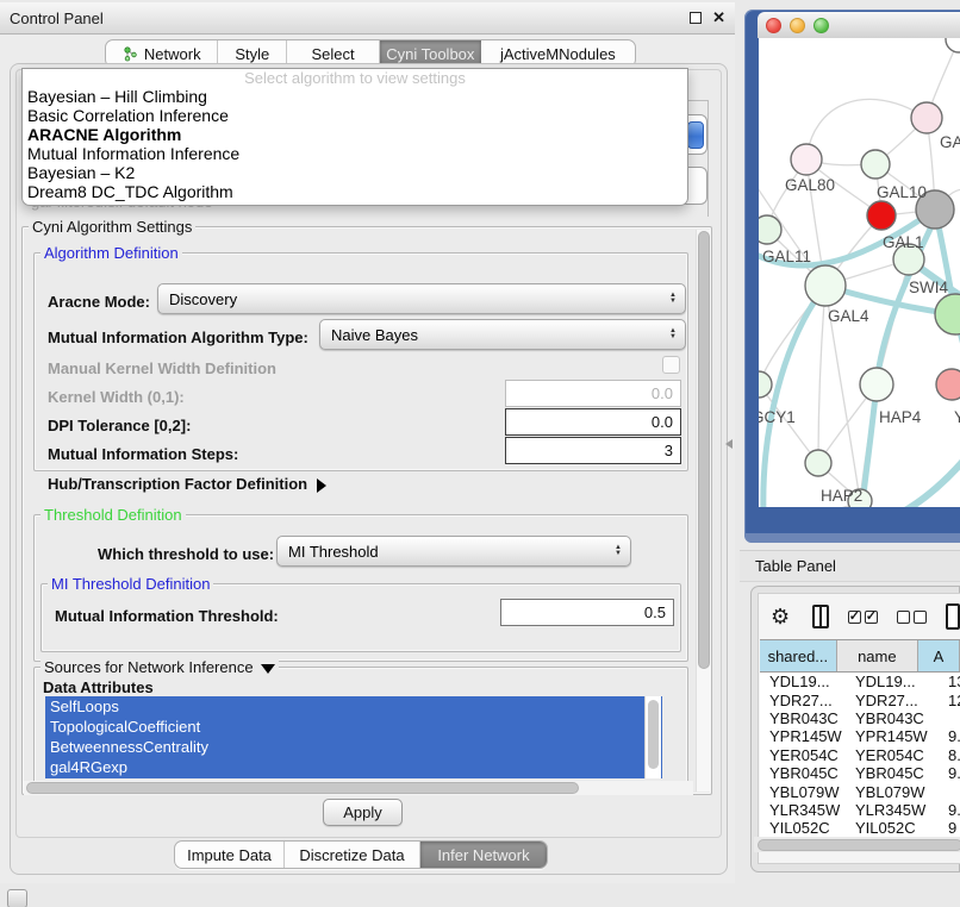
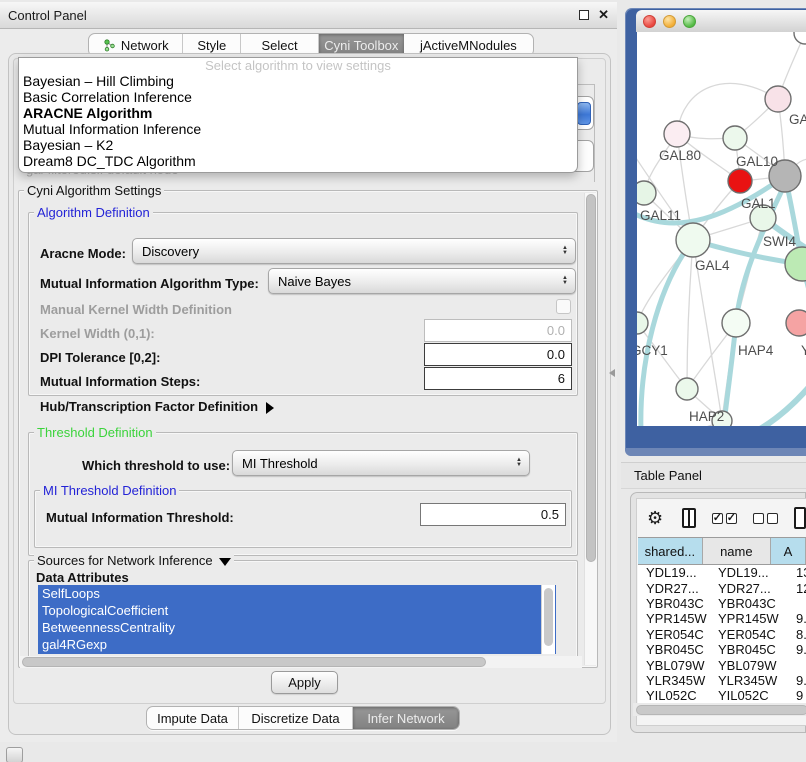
  Control Panel
  ✕
  Network
  Style
  Select
  Cyni Toolbox
  jActiveMNodules
  Select algorithm to view settings
  Bayesian – Hill Climbing
  Basic Correlation Inference
  ARACNE Algorithm
  Mutual Information Inference
  Bayesian – K2
  Dream8 DC_TDC Algorithm
  Cyni Algorithm Settings
  Algorithm Definition
  Aracne Mode:
  Discovery
  Mutual Information Algorithm Type:
  Naive Bayes
  Manual Kernel Width Definition
  Kernel Width (0,1):
  0.0
  DPI Tolerance [0,2]:
  0.0
  Mutual Information Steps:
- 3
+ 6
  Hub/Transcription Factor Definition
  Threshold Definition
  Which threshold to use:
  MI Threshold
  MI Threshold Definition
  Mutual Information Threshold:
  0.5
  Sources for Network Inference
  Data Attributes
  SelfLoops
  TopologicalCoefficient
  BetweennessCentrality
  gal4RGexp
  Apply
  Impute Data
  Discretize Data
  Infer Network
  GAL80
  GAL10
  GAL1
  GAL11
  SWI4
  GAL4
  GCY1
  HAP4
  HAP2
  Table Panel
  ⚙
  shared...
  name
  A
  YDL19...
  YDL19...
  YDR27...
  YDR27...
  YBR043C
  YBR043C
  YPR145W
  YPR145W
  9.
  YER054C
  YER054C
  8.
  YBR045C
  YBR045C
  9.
  YBL079W
  YBL079W
  YLR345W
  YLR345W
  9.
  YIL052C
  YIL052C
  9
